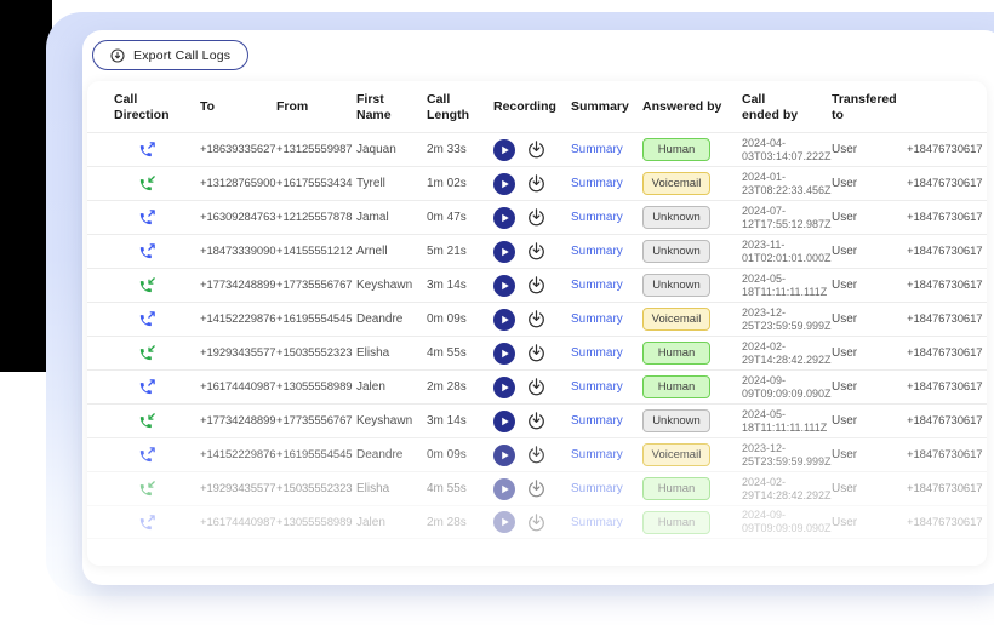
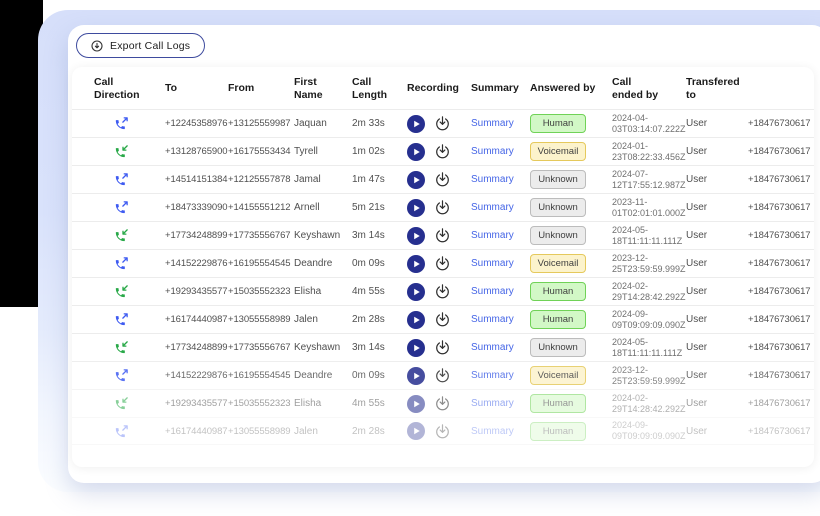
  Export Call Logs
  Call
  Direction
  To
  From
  First
  Name
  Call
  Length
  Recording
  Summary
  Answered by
  Call
  ended by
  Transfered
  to
- +18639335627
+ +12245358976
  +13125559987
  Jaquan
  2m 33s
  Summary
  Human
  2024-04-
  03T03:14:07.222Z
  User
  +18476730617
  +13128765900
  +16175553434
  Tyrell
  1m 02s
  Summary
  Voicemail
  2024-01-
  23T08:22:33.456Z
  User
  +18476730617
- +16309284763
+ +14514151384
  +12125557878
  Jamal
- 0m 47s
+ 1m 47s
  Summary
  Unknown
  2024-07-
  12T17:55:12.987Z
  User
  +18476730617
  +18473339090
  +14155551212
  Arnell
  5m 21s
  Summary
  Unknown
  2023-11-
  01T02:01:01.000Z
  User
  +18476730617
  +17734248899
  +17735556767
  Keyshawn
  3m 14s
  Summary
  Unknown
  2024-05-
  18T11:11:11.111Z
  User
  +18476730617
  +14152229876
  +16195554545
  Deandre
  0m 09s
  Summary
  Voicemail
  2023-12-
  25T23:59:59.999Z
  User
  +18476730617
  +19293435577
  +15035552323
  Elisha
  4m 55s
  Summary
  Human
  2024-02-
  29T14:28:42.292Z
  User
  +18476730617
  +16174440987
  +13055558989
  Jalen
  2m 28s
  Summary
  Human
  2024-09-
  09T09:09:09.090Z
  User
  +18476730617
  +17734248899
  +17735556767
  Keyshawn
  3m 14s
  Summary
  Unknown
  2024-05-
  18T11:11:11.111Z
  User
  +18476730617
  +14152229876
  +16195554545
  Deandre
  0m 09s
  Summary
  Voicemail
  2023-12-
  25T23:59:59.999Z
  User
  +18476730617
  +19293435577
  +15035552323
  Elisha
  4m 55s
  Summary
  Human
  2024-02-
  29T14:28:42.292Z
  User
  +18476730617
  +16174440987
  +13055558989
  Jalen
  2m 28s
  Summary
  Human
  2024-09-
  09T09:09:09.090Z
  User
  +18476730617
